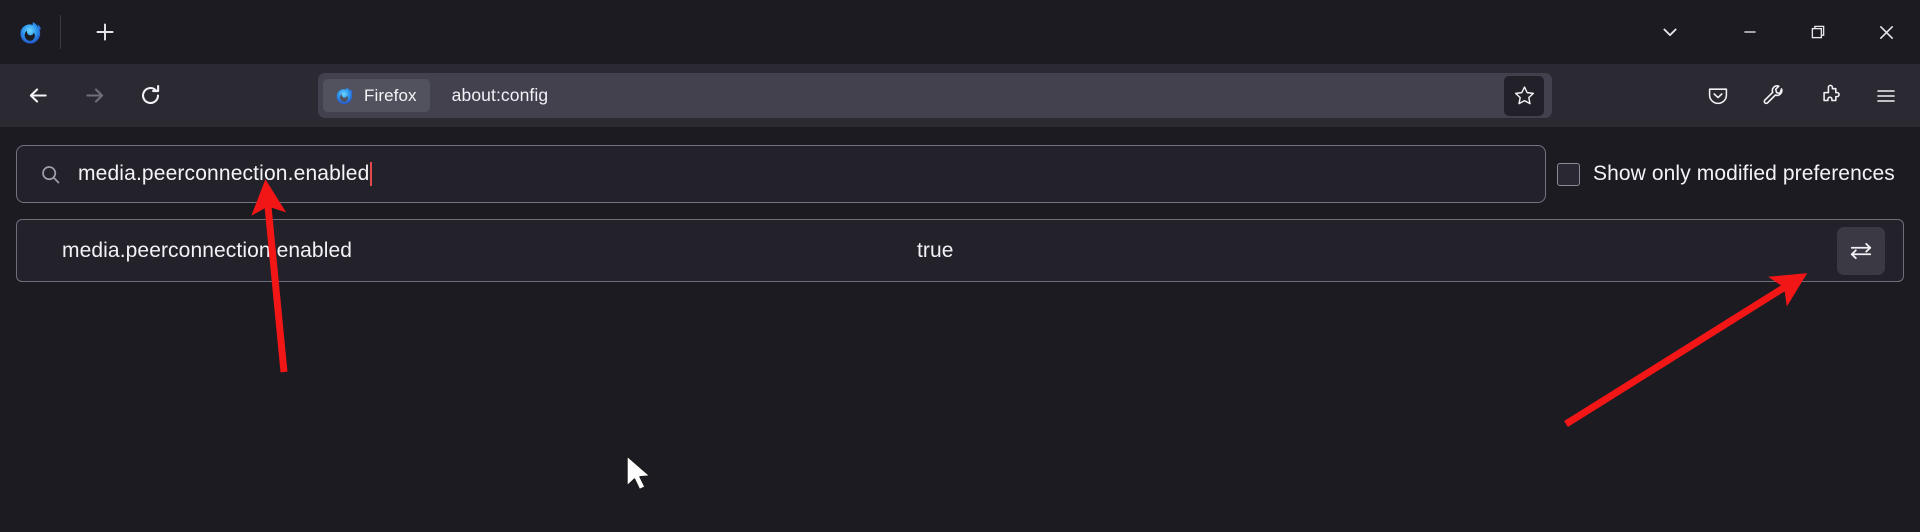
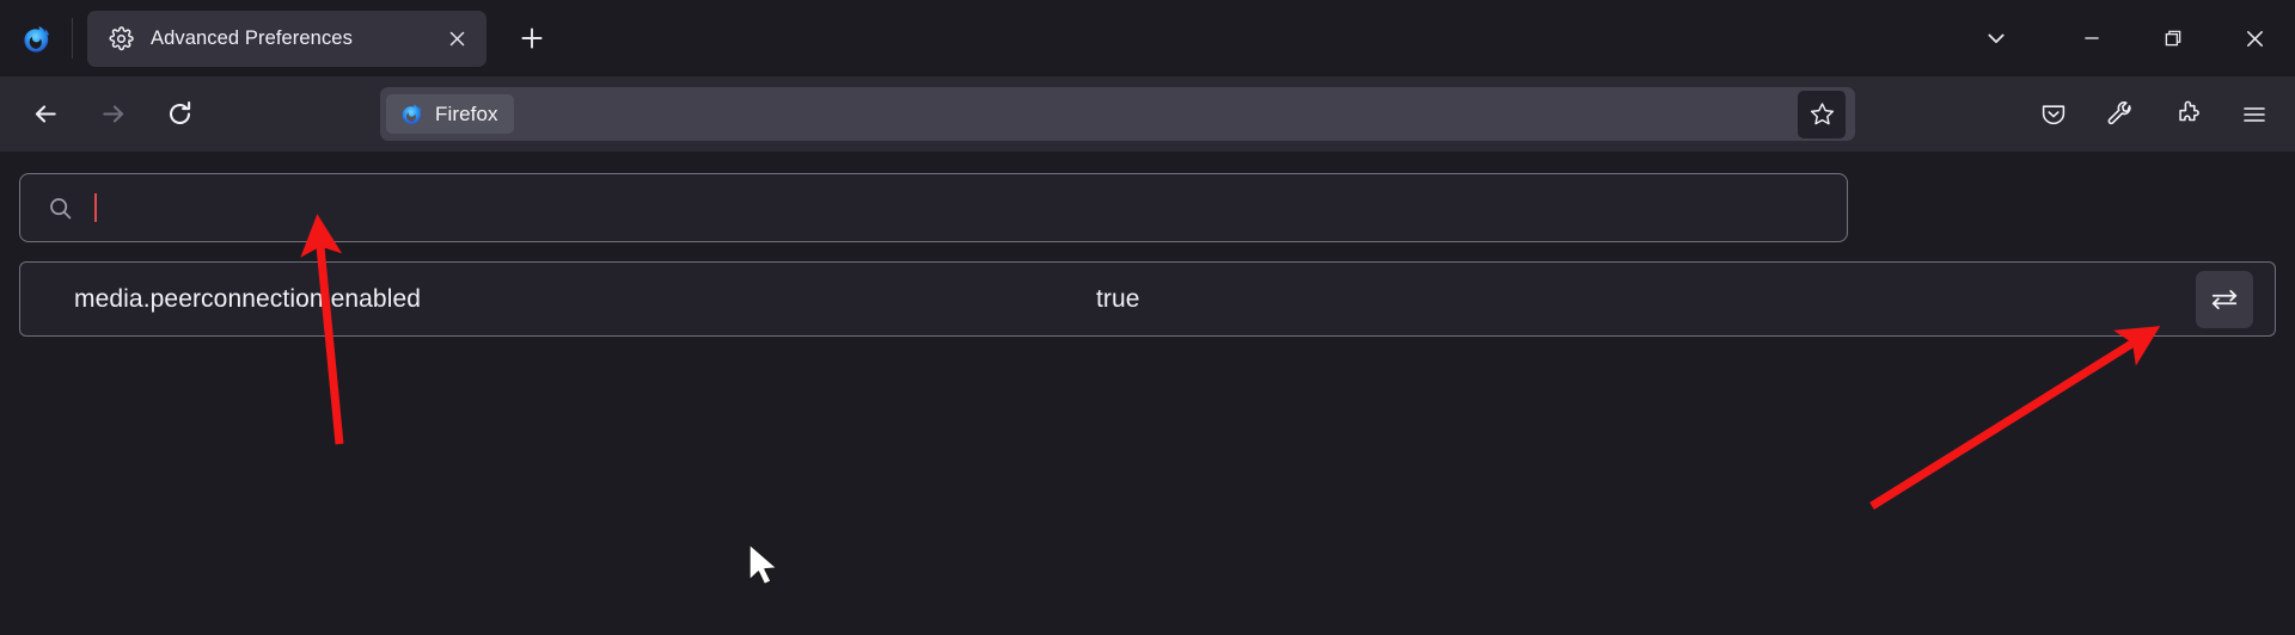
+ Advanced Preferences
  Firefox
- about:config
- media.peerconnection.enabled
- Show only modified preferences
  media.peerconnectionenabled
  true
